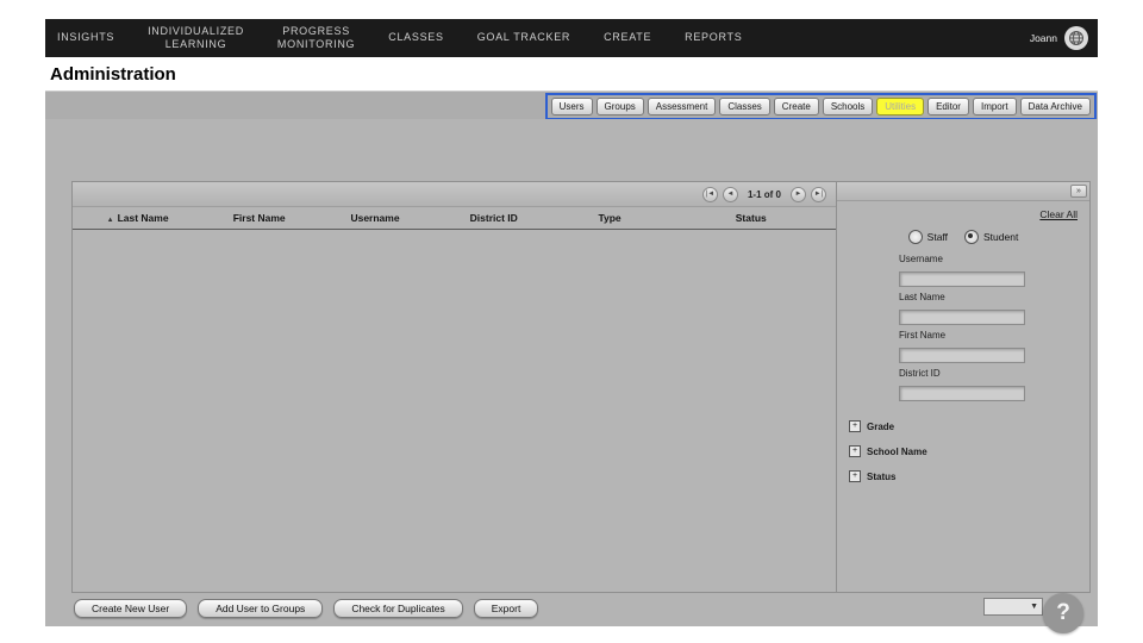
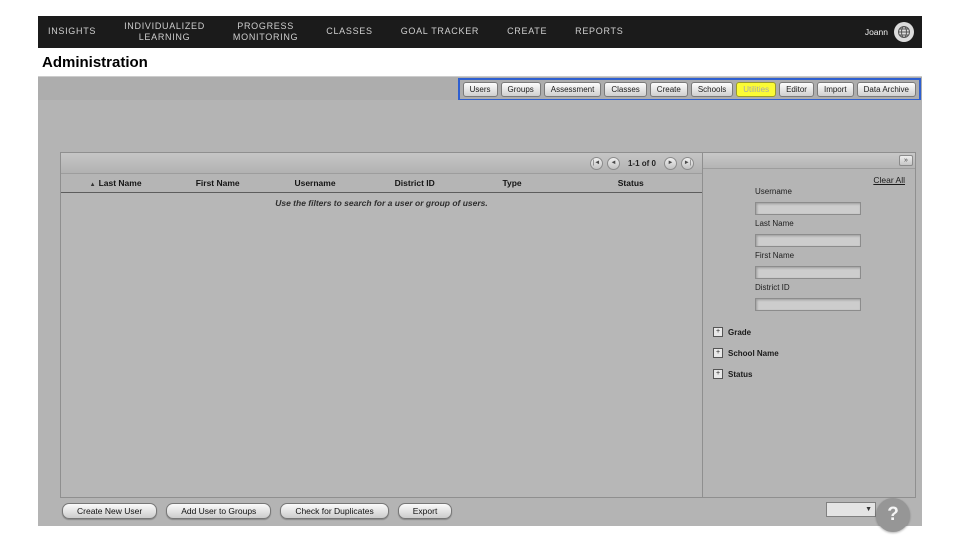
  INSIGHTS
  INDIVIDUALIZED
  LEARNING
  PROGRESS
  MONITORING
  CLASSES
  GOAL TRACKER
  CREATE
  REPORTS
  Joann
  Administration
  Users
  Groups
  Assessment
  Classes
  Create
  Schools
  Utilities
  Editor
  Import
  Data Archive
  1-1 of 0
  Last Name
  First Name
  Username
  District ID
  Type
  Status
+ Use the filters to search for a user or group of users.
  Clear All
- Staff
- Student
  Username
  Last Name
  First Name
  District ID
  Grade
  School Name
  Status
  Create New User
  Add User to Groups
  Check for Duplicates
  Export
  ?
